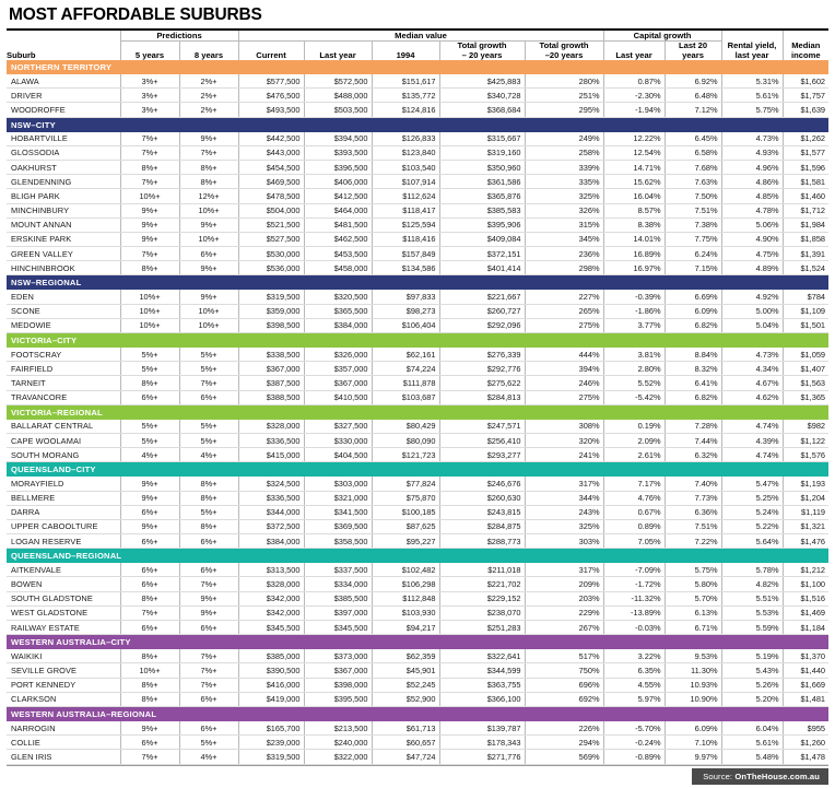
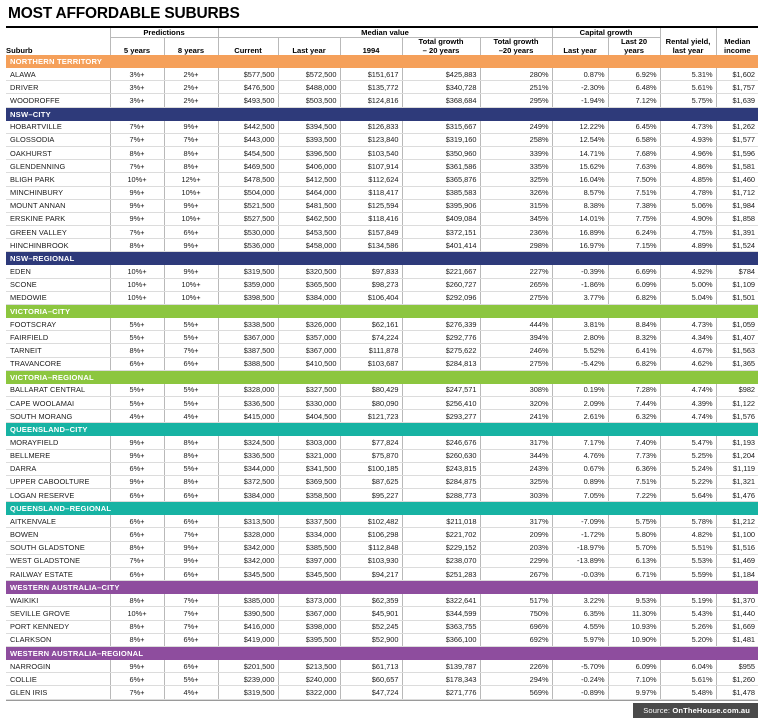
  MOST AFFORDABLE SUBURBS
  Suburb	Predictions	Median value	Capital growth	Rental yield,last year	Medianincome
  5 years	8 years	Current	Last year	1994	Total growth– 20 years	Total growth–20 years	Last year	Last 20years
  NORTHERN TERRITORY
  ALAWA	3%+	2%+	$577,500	$572,500	$151,617	$425,883	280%	0.87%	6.92%	5.31%	$1,602
  DRIVER	3%+	2%+	$476,500	$488,000	$135,772	$340,728	251%	-2.30%	6.48%	5.61%	$1,757
  WOODROFFE	3%+	2%+	$493,500	$503,500	$124,816	$368,684	295%	-1.94%	7.12%	5.75%	$1,639
  NSW–CITY
  HOBARTVILLE	7%+	9%+	$442,500	$394,500	$126,833	$315,667	249%	12.22%	6.45%	4.73%	$1,262
  GLOSSODIA	7%+	7%+	$443,000	$393,500	$123,840	$319,160	258%	12.54%	6.58%	4.93%	$1,577
  OAKHURST	8%+	8%+	$454,500	$396,500	$103,540	$350,960	339%	14.71%	7.68%	4.96%	$1,596
  GLENDENNING	7%+	8%+	$469,500	$406,000	$107,914	$361,586	335%	15.62%	7.63%	4.86%	$1,581
  BLIGH PARK	10%+	12%+	$478,500	$412,500	$112,624	$365,876	325%	16.04%	7.50%	4.85%	$1,460
  MINCHINBURY	9%+	10%+	$504,000	$464,000	$118,417	$385,583	326%	8.57%	7.51%	4.78%	$1,712
  MOUNT ANNAN	9%+	9%+	$521,500	$481,500	$125,594	$395,906	315%	8.38%	7.38%	5.06%	$1,984
  ERSKINE PARK	9%+	10%+	$527,500	$462,500	$118,416	$409,084	345%	14.01%	7.75%	4.90%	$1,858
  GREEN VALLEY	7%+	6%+	$530,000	$453,500	$157,849	$372,151	236%	16.89%	6.24%	4.75%	$1,391
  HINCHINBROOK	8%+	9%+	$536,000	$458,000	$134,586	$401,414	298%	16.97%	7.15%	4.89%	$1,524
  NSW–REGIONAL
  EDEN	10%+	9%+	$319,500	$320,500	$97,833	$221,667	227%	-0.39%	6.69%	4.92%	$784
  SCONE	10%+	10%+	$359,000	$365,500	$98,273	$260,727	265%	-1.86%	6.09%	5.00%	$1,109
  MEDOWIE	10%+	10%+	$398,500	$384,000	$106,404	$292,096	275%	3.77%	6.82%	5.04%	$1,501
  VICTORIA–CITY
  FOOTSCRAY	5%+	5%+	$338,500	$326,000	$62,161	$276,339	444%	3.81%	8.84%	4.73%	$1,059
  FAIRFIELD	5%+	5%+	$367,000	$357,000	$74,224	$292,776	394%	2.80%	8.32%	4.34%	$1,407
  TARNEIT	8%+	7%+	$387,500	$367,000	$111,878	$275,622	246%	5.52%	6.41%	4.67%	$1,563
  TRAVANCORE	6%+	6%+	$388,500	$410,500	$103,687	$284,813	275%	-5.42%	6.82%	4.62%	$1,365
  VICTORIA–REGIONAL
  BALLARAT CENTRAL	5%+	5%+	$328,000	$327,500	$80,429	$247,571	308%	0.19%	7.28%	4.74%	$982
  CAPE WOOLAMAI	5%+	5%+	$336,500	$330,000	$80,090	$256,410	320%	2.09%	7.44%	4.39%	$1,122
  SOUTH MORANG	4%+	4%+	$415,000	$404,500	$121,723	$293,277	241%	2.61%	6.32%	4.74%	$1,576
  QUEENSLAND–CITY
  MORAYFIELD	9%+	8%+	$324,500	$303,000	$77,824	$246,676	317%	7.17%	7.40%	5.47%	$1,193
  BELLMERE	9%+	8%+	$336,500	$321,000	$75,870	$260,630	344%	4.76%	7.73%	5.25%	$1,204
  DARRA	6%+	5%+	$344,000	$341,500	$100,185	$243,815	243%	0.67%	6.36%	5.24%	$1,119
  UPPER CABOOLTURE	9%+	8%+	$372,500	$369,500	$87,625	$284,875	325%	0.89%	7.51%	5.22%	$1,321
  LOGAN RESERVE	6%+	6%+	$384,000	$358,500	$95,227	$288,773	303%	7.05%	7.22%	5.64%	$1,476
  QUEENSLAND–REGIONAL
  AITKENVALE	6%+	6%+	$313,500	$337,500	$102,482	$211,018	317%	-7.09%	5.75%	5.78%	$1,212
  BOWEN	6%+	7%+	$328,000	$334,000	$106,298	$221,702	209%	-1.72%	5.80%	4.82%	$1,100
- SOUTH GLADSTONE	8%+	9%+	$342,000	$385,500	$112,848	$229,152	203%	-11.32%	5.70%	5.51%	$1,516
+ SOUTH GLADSTONE	8%+	9%+	$342,000	$385,500	$112,848	$229,152	203%	-18.97%	5.70%	5.51%	$1,516
  WEST GLADSTONE	7%+	9%+	$342,000	$397,000	$103,930	$238,070	229%	-13.89%	6.13%	5.53%	$1,469
  RAILWAY ESTATE	6%+	6%+	$345,500	$345,500	$94,217	$251,283	267%	-0.03%	6.71%	5.59%	$1,184
  WESTERN AUSTRALIA–CITY
  WAIKIKI	8%+	7%+	$385,000	$373,000	$62,359	$322,641	517%	3.22%	9.53%	5.19%	$1,370
  SEVILLE GROVE	10%+	7%+	$390,500	$367,000	$45,901	$344,599	750%	6.35%	11.30%	5.43%	$1,440
  PORT KENNEDY	8%+	7%+	$416,000	$398,000	$52,245	$363,755	696%	4.55%	10.93%	5.26%	$1,669
  CLARKSON	8%+	6%+	$419,000	$395,500	$52,900	$366,100	692%	5.97%	10.90%	5.20%	$1,481
  WESTERN AUSTRALIA–REGIONAL
- NARROGIN	9%+	6%+	$165,700	$213,500	$61,713	$139,787	226%	-5.70%	6.09%	6.04%	$955
+ NARROGIN	9%+	6%+	$201,500	$213,500	$61,713	$139,787	226%	-5.70%	6.09%	6.04%	$955
  COLLIE	6%+	5%+	$239,000	$240,000	$60,657	$178,343	294%	-0.24%	7.10%	5.61%	$1,260
  GLEN IRIS	7%+	4%+	$319,500	$322,000	$47,724	$271,776	569%	-0.89%	9.97%	5.48%	$1,478
  Source: OnTheHouse.com.au
